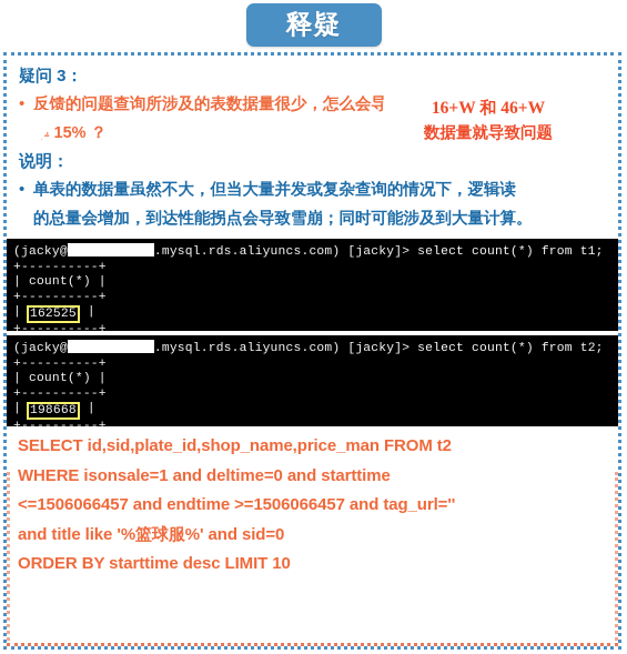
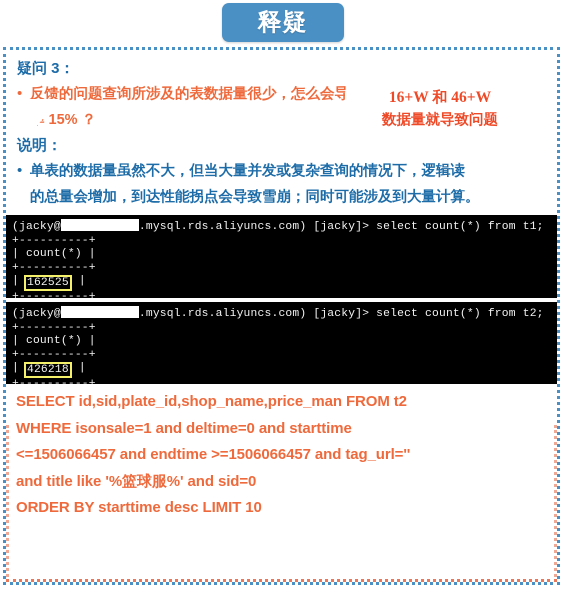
  释疑
  疑问 3：
  •
  反馈的问题查询所涉及的表数据量很少，怎么会导
  率 15% ？
  说明：
  •
  单表的数据量虽然不大，但当大量并发或复杂查询的情况下，逻辑读
  的总量会增加，到达性能拐点会导致雪崩；同时可能涉及到大量计算。
  (jacky@ .mysql.rds.aliyuncs.com) [jacky]> select count(*) from t1; +----------+ | count(*) | +----------+ | 162525 | +----------+
- (jacky@ .mysql.rds.aliyuncs.com) [jacky]> select count(*) from t2; +----------+ | count(*) | +----------+ | 198668 |
+ (jacky@ .mysql.rds.aliyuncs.com) [jacky]> select count(*) from t2; +----------+ | count(*) | +----------+ | 426218 |
  16+W 和 46+W
  数据量就导致问题
  SELECT id,sid,plate_id,shop_name,price_man FROM t2
  WHERE isonsale=1 and deltime=0 and starttime
  <=1506066457 and endtime >=1506066457 and tag_url=''
  and title like '%篮球服%' and sid=0
  ORDER BY starttime desc LIMIT 10
